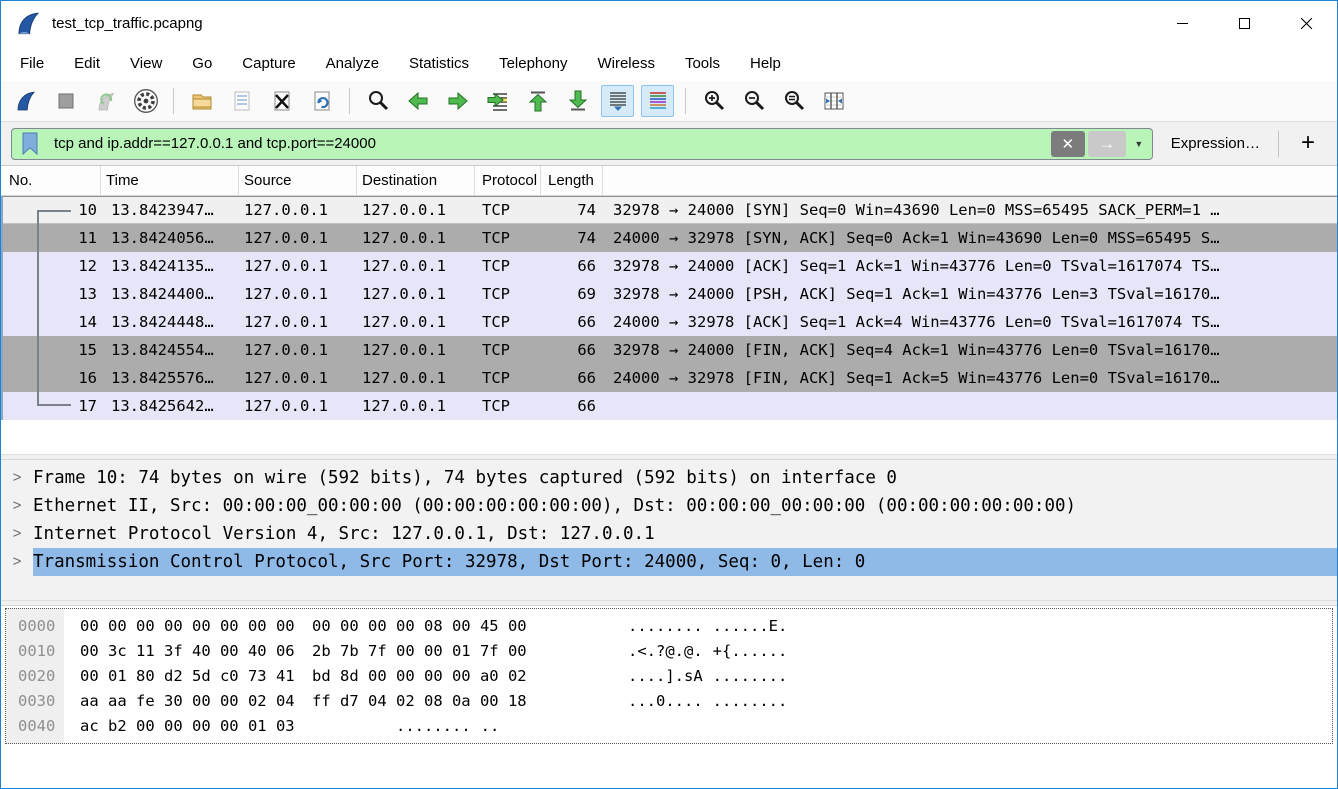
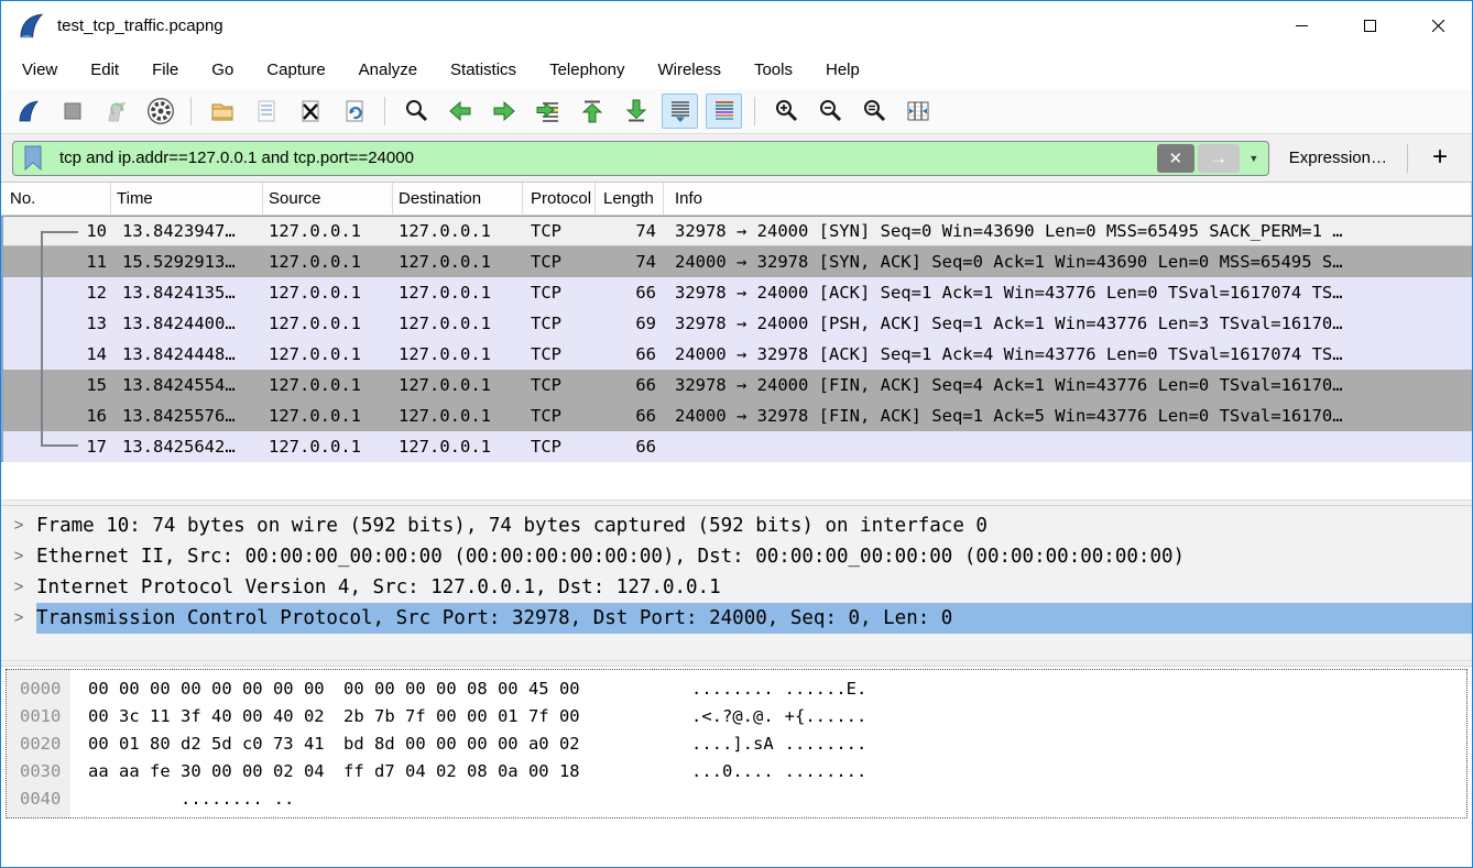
  test_tcp_traffic.pcapng
- File
+ View
  Edit
- View
+ File
  Go
  Capture
  Analyze
  Statistics
  Telephony
  Wireless
  Tools
  Help
  tcp and ip.addr==127.0.0.1 and tcp.port==24000
  ✕
  →
  ▼
  Expression…
  +
  No.
  Time
  Source
  Destination
  Protocol
  Length
+ Info
  10
  13.8423947…
  127.0.0.1
  127.0.0.1
  TCP
  74
  32978 → 24000 [SYN] Seq=0 Win=43690 Len=0 MSS=65495 SACK_PERM=1 …
  11
- 13.8424056…
+ 15.5292913…
  127.0.0.1
  127.0.0.1
  TCP
  74
  24000 → 32978 [SYN, ACK] Seq=0 Ack=1 Win=43690 Len=0 MSS=65495 S…
  12
  13.8424135…
  127.0.0.1
  127.0.0.1
  TCP
  66
  32978 → 24000 [ACK] Seq=1 Ack=1 Win=43776 Len=0 TSval=1617074 TS…
  13
  13.8424400…
  127.0.0.1
  127.0.0.1
  TCP
  69
  32978 → 24000 [PSH, ACK] Seq=1 Ack=1 Win=43776 Len=3 TSval=16170…
  14
  13.8424448…
  127.0.0.1
  127.0.0.1
  TCP
  66
  24000 → 32978 [ACK] Seq=1 Ack=4 Win=43776 Len=0 TSval=1617074 TS…
  15
  13.8424554…
  127.0.0.1
  127.0.0.1
  TCP
  66
  32978 → 24000 [FIN, ACK] Seq=4 Ack=1 Win=43776 Len=0 TSval=16170…
  16
  13.8425576…
  127.0.0.1
  127.0.0.1
  TCP
  66
  24000 → 32978 [FIN, ACK] Seq=1 Ack=5 Win=43776 Len=0 TSval=16170…
  17
  13.8425642…
  127.0.0.1
  127.0.0.1
  TCP
  66
  >
  Frame 10: 74 bytes on wire (592 bits), 74 bytes captured (592 bits) on interface 0
  >
  Ethernet II, Src: 00:00:00_00:00:00 (00:00:00:00:00:00), Dst: 00:00:00_00:00:00 (00:00:00:00:00:00)
  >
  Internet Protocol Version 4, Src: 127.0.0.1, Dst: 127.0.0.1
  >
  Transmission Control Protocol, Src Port: 32978, Dst Port: 24000, Seq: 0, Len: 0
  0000
  00 00 00 00 00 00 00 00
  00 00 00 00 08 00 45 00
  ........
  ......E.
  0010
- 00 3c 11 3f 40 00 40 06
+ 00 3c 11 3f 40 00 40 02
  2b 7b 7f 00 00 01 7f 00
  .<.?@.@.
  +{......
  0020
  00 01 80 d2 5d c0 73 41
  bd 8d 00 00 00 00 a0 02
  ....].sA
  ........
  0030
  aa aa fe 30 00 00 02 04
  ff d7 04 02 08 0a 00 18
  ...0....
  ........
  0040
- ac b2 00 00 00 00 01 03
  ........
  ..
